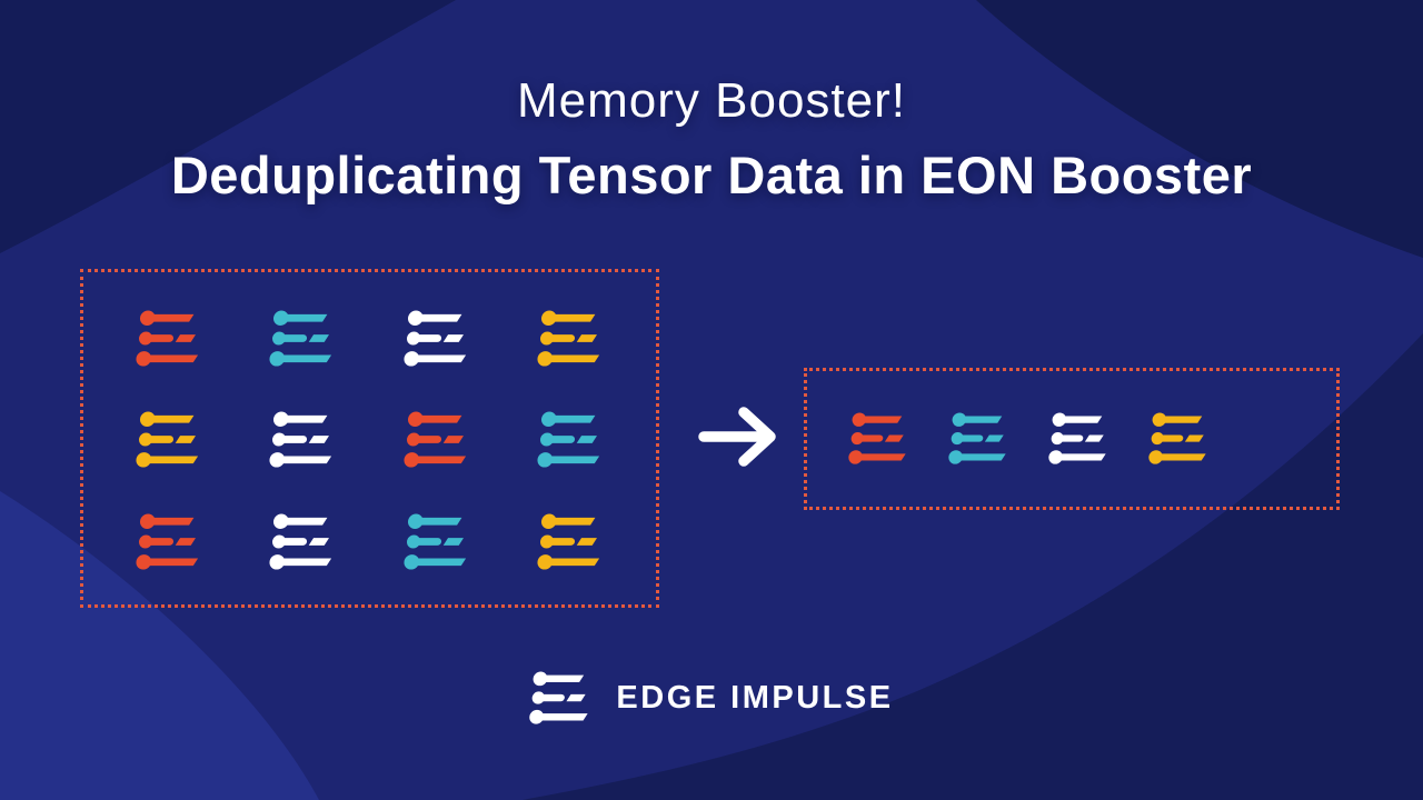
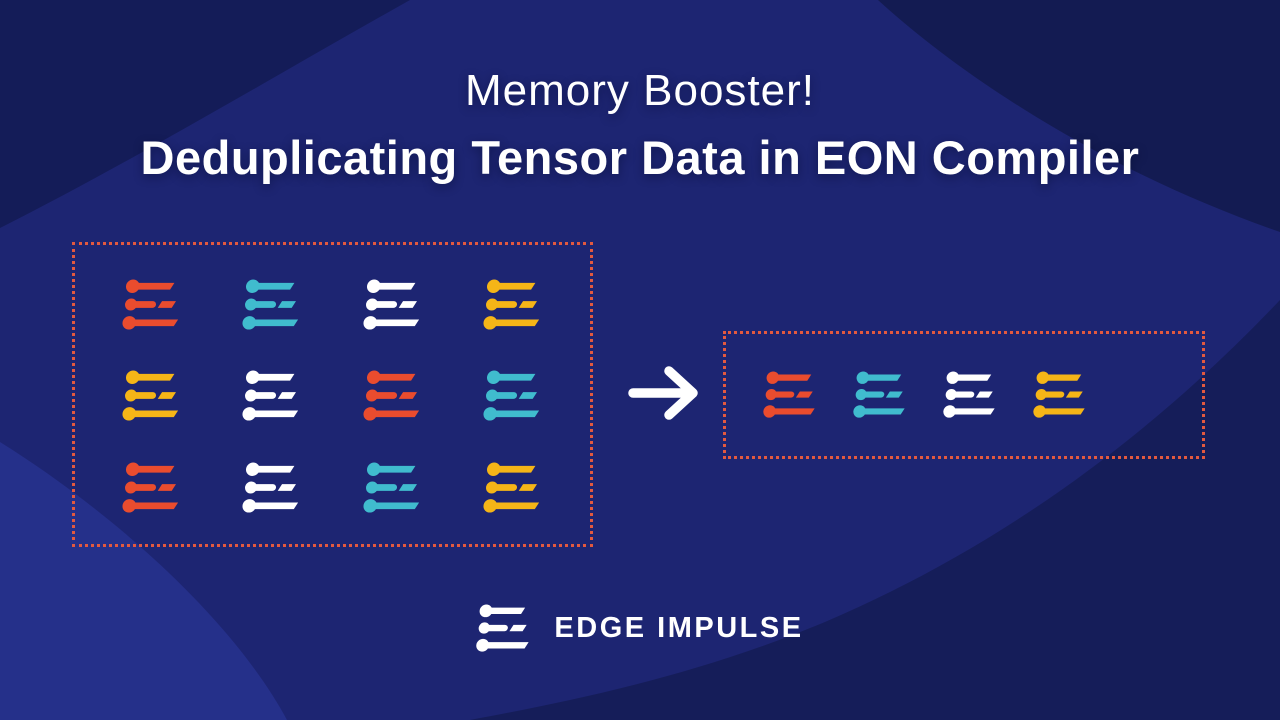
  Memory Booster!
- Deduplicating Tensor Data in EON Booster
+ Deduplicating Tensor Data in EON Compiler
  EDGE IMPULSE
